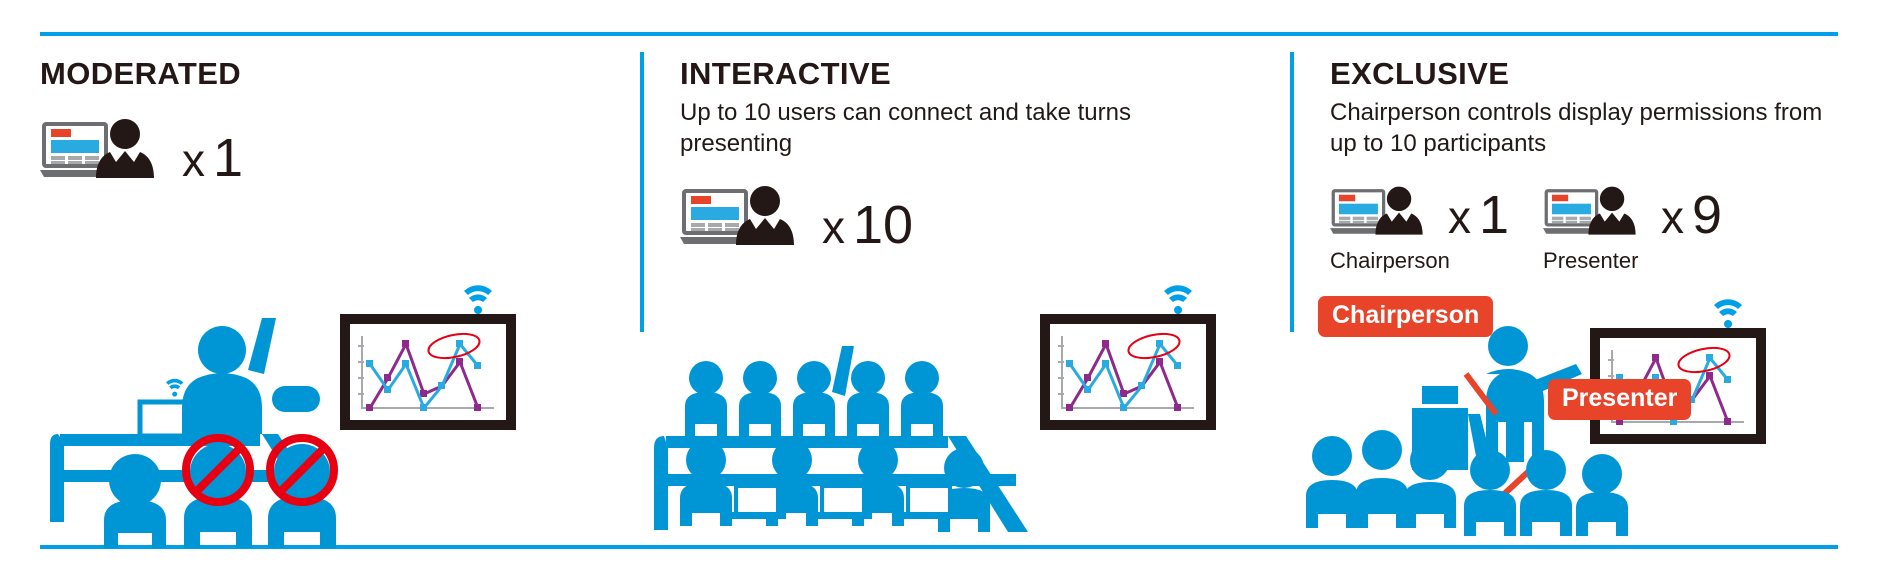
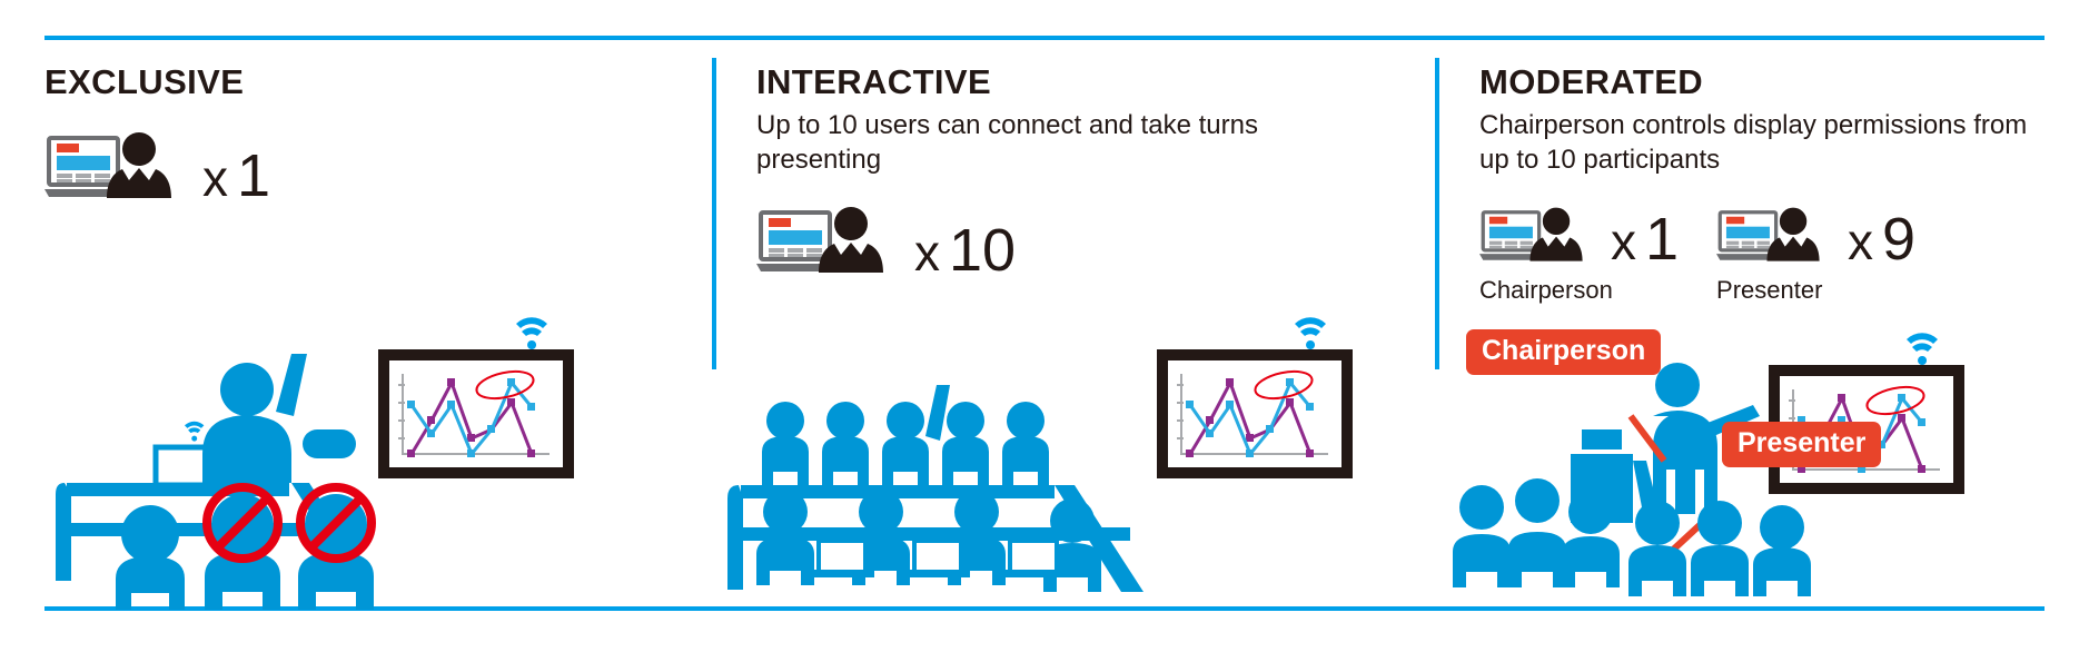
- MODERATED
+ EXCLUSIVE
  x 1
  INTERACTIVE
  Up to 10 users can connect and take turns presenting
  x 10
- EXCLUSIVE
+ MODERATED
  Chairperson controls display permissions from up to 10 participants
  x 1
  Chairperson
  x 9
  Presenter
  Chairperson
  Presenter
